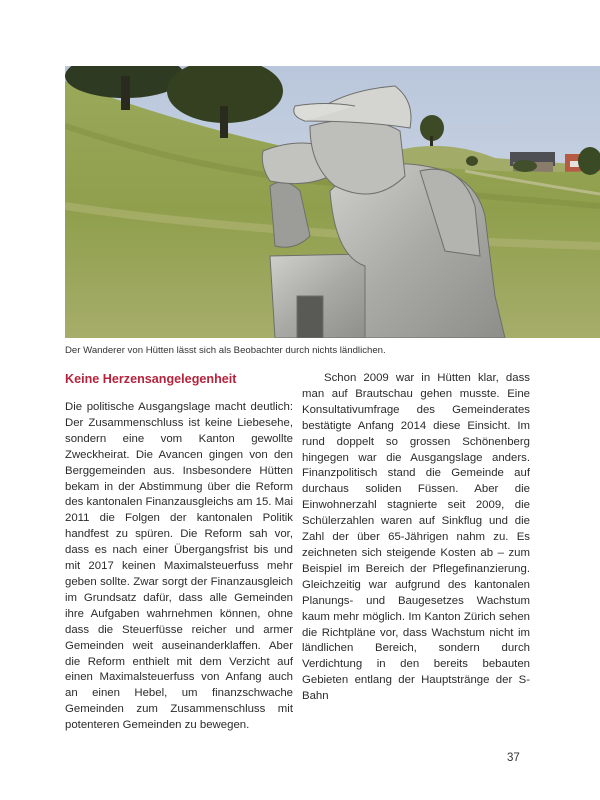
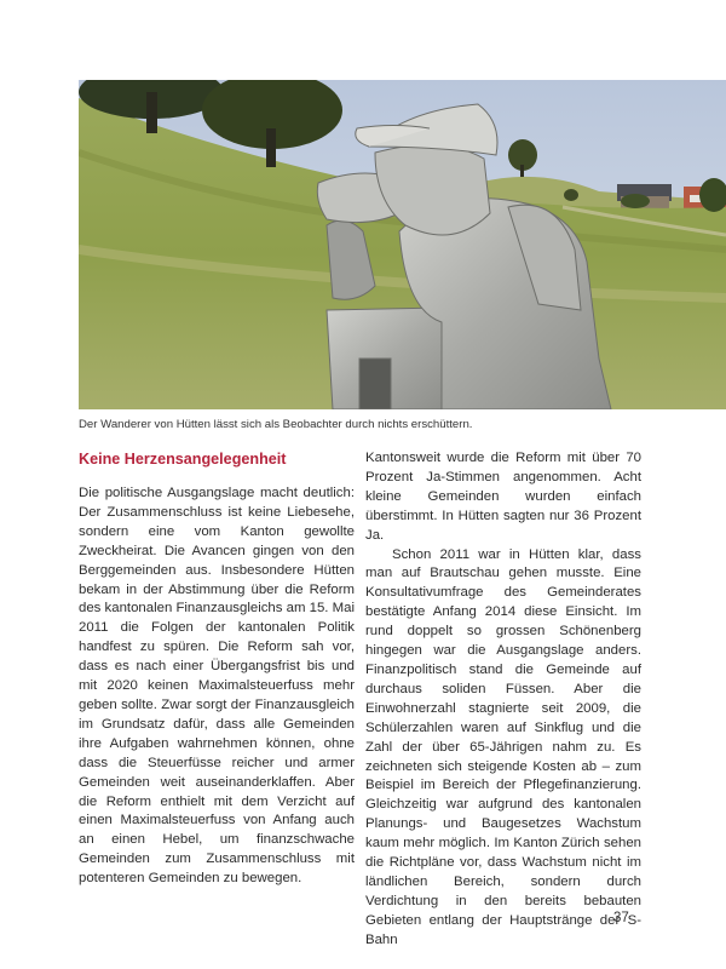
- Der Wanderer von Hütten lässt sich als Beobachter durch nichts ländlichen.
+ Der Wanderer von Hütten lässt sich als Beobachter durch nichts erschüttern.
  Keine Herzensangelegenheit
- Die politische Ausgangslage macht deutlich: Der Zusammenschluss ist keine Liebesehe, sondern eine vom Kanton gewollte Zweckheirat. Die Avancen gingen von den Berggemeinden aus. Insbesondere Hütten bekam in der Abstimmung über die Reform des kantonalen Finanzausgleichs am 15. Mai 2011 die Folgen der kantonalen Politik handfest zu spüren. Die Reform sah vor, dass es nach einer Übergangsfrist bis und mit 2017 keinen Maximalsteuerfuss mehr geben sollte. Zwar sorgt der Finanzausgleich im Grundsatz dafür, dass alle Gemeinden ihre Aufgaben wahrnehmen können, ohne dass die Steuerfüsse reicher und armer Gemeinden weit auseinanderklaffen. Aber die Reform enthielt mit dem Verzicht auf einen Maximalsteuerfuss von Anfang auch an einen Hebel, um finanzschwache Gemeinden zum Zusammenschluss mit potenteren Gemeinden zu bewegen.
+ Die politische Ausgangslage macht deutlich: Der Zusammenschluss ist keine Liebesehe, sondern eine vom Kanton gewollte Zweckheirat. Die Avancen gingen von den Berggemeinden aus. Insbesondere Hütten bekam in der Abstimmung über die Reform des kantonalen Finanzausgleichs am 15. Mai 2011 die Folgen der kantonalen Politik handfest zu spüren. Die Reform sah vor, dass es nach einer Übergangsfrist bis und mit 2020 keinen Maximalsteuerfuss mehr geben sollte. Zwar sorgt der Finanzausgleich im Grundsatz dafür, dass alle Gemeinden ihre Aufgaben wahrnehmen können, ohne dass die Steuerfüsse reicher und armer Gemeinden weit auseinanderklaffen. Aber die Reform enthielt mit dem Verzicht auf einen Maximalsteuerfuss von Anfang auch an einen Hebel, um finanzschwache Gemeinden zum Zusammenschluss mit potenteren Gemeinden zu bewegen.
+ Kantonsweit wurde die Reform mit über 70 Prozent Ja-Stimmen angenommen. Acht kleine Gemeinden wurden einfach überstimmt. In Hütten sagten nur 36 Prozent Ja.
- Schon 2009 war in Hütten klar, dass man auf Brautschau gehen musste. Eine Konsultativumfrage des Gemeinderates bestätigte Anfang 2014 diese Einsicht. Im rund doppelt so grossen Schönenberg hingegen war die Ausgangslage anders. Finanzpolitisch stand die Gemeinde auf durchaus soliden Füssen. Aber die Einwohnerzahl stagnierte seit 2009, die Schülerzahlen waren auf Sinkflug und die Zahl der über 65-Jährigen nahm zu. Es zeichneten sich steigende Kosten ab – zum Beispiel im Bereich der Pflegefinanzierung. Gleichzeitig war aufgrund des kantonalen Planungs- und Baugesetzes Wachstum kaum mehr möglich. Im Kanton Zürich sehen die Richtpläne vor, dass Wachstum nicht im ländlichen Bereich, sondern durch Verdichtung in den bereits bebauten Gebieten entlang der Hauptstränge der S-Bahn
+ Schon 2011 war in Hütten klar, dass man auf Brautschau gehen musste. Eine Konsultativumfrage des Gemeinderates bestätigte Anfang 2014 diese Einsicht. Im rund doppelt so grossen Schönenberg hingegen war die Ausgangslage anders. Finanzpolitisch stand die Gemeinde auf durchaus soliden Füssen. Aber die Einwohnerzahl stagnierte seit 2009, die Schülerzahlen waren auf Sinkflug und die Zahl der über 65-Jährigen nahm zu. Es zeichneten sich steigende Kosten ab – zum Beispiel im Bereich der Pflegefinanzierung. Gleichzeitig war aufgrund des kantonalen Planungs- und Baugesetzes Wachstum kaum mehr möglich. Im Kanton Zürich sehen die Richtpläne vor, dass Wachstum nicht im ländlichen Bereich, sondern durch Verdichtung in den bereits bebauten Gebieten entlang der Hauptstränge der S-Bahn
  37
